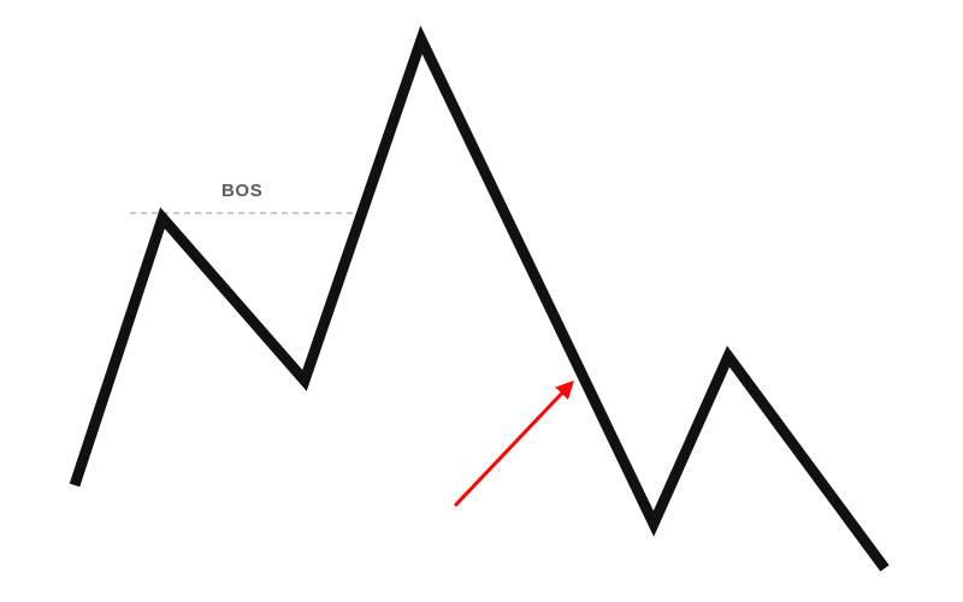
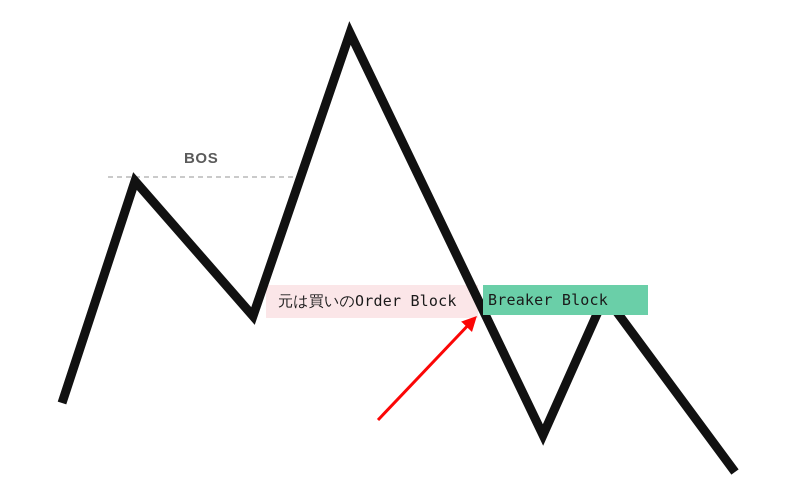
  BOS
+ 元は買いのOrder Block
+ Breaker Block
